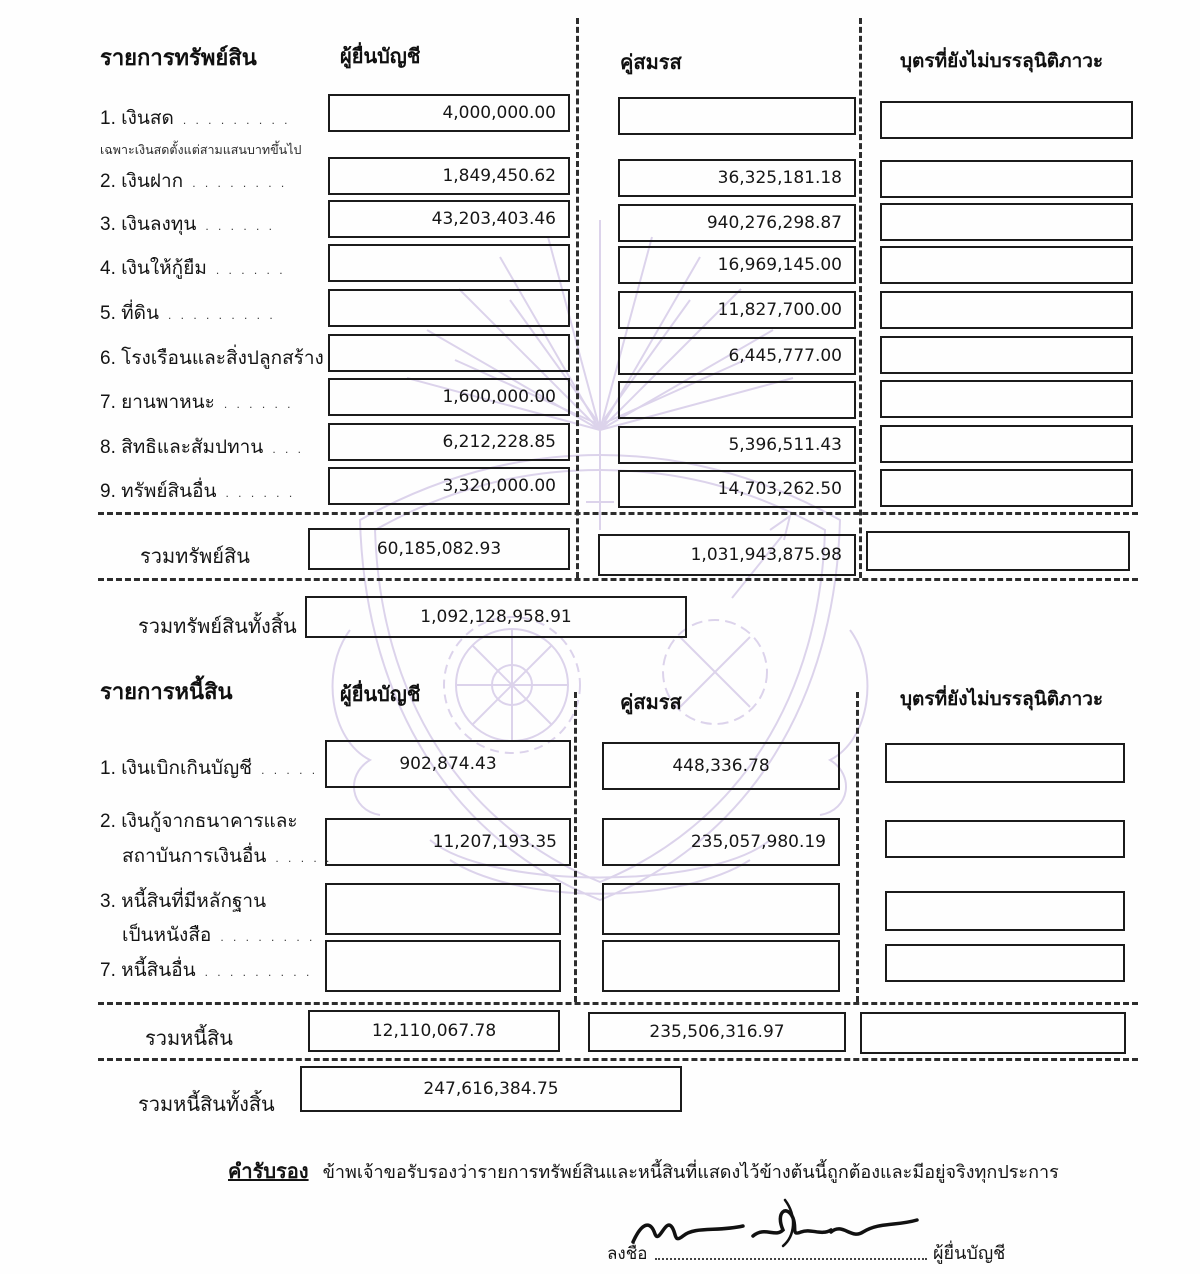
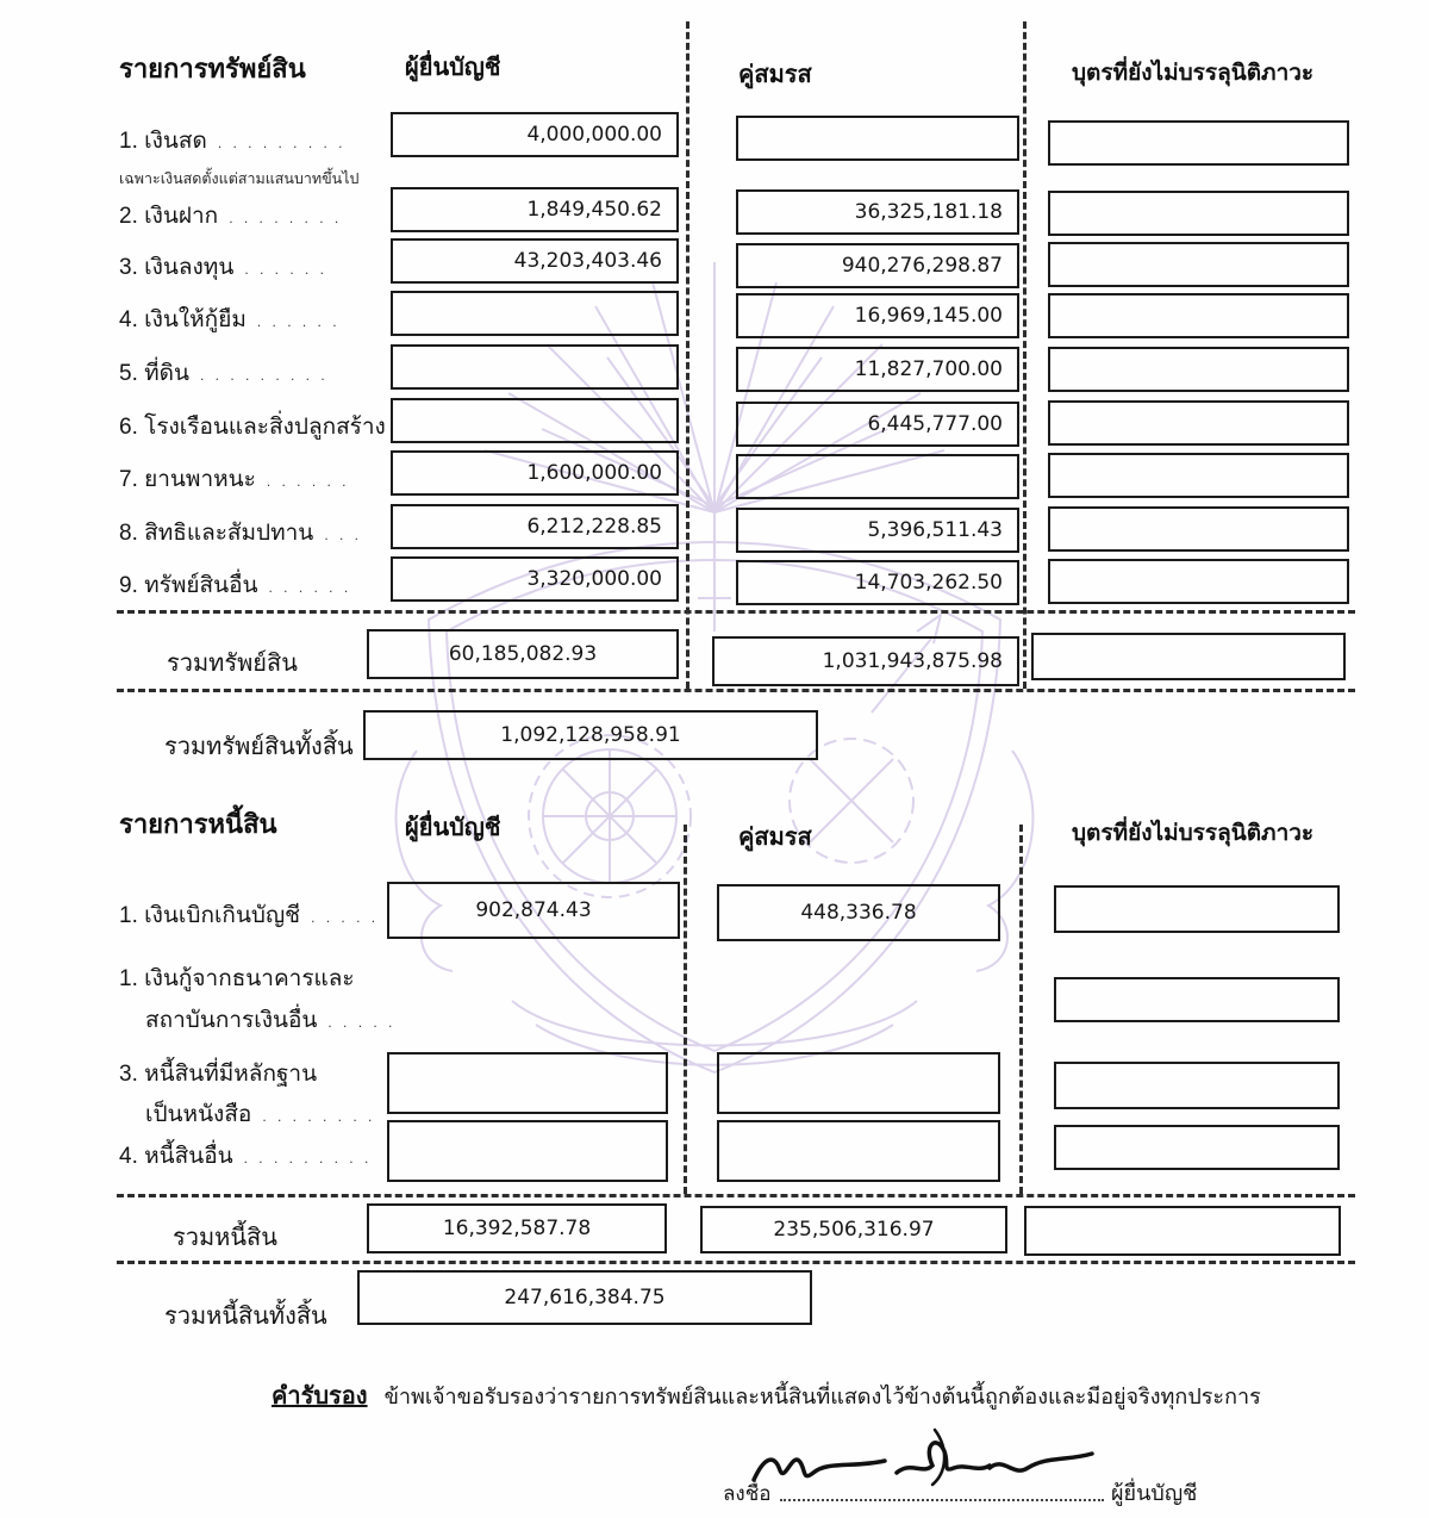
  รายการทรัพย์สิน
  ผู้ยื่นบัญชี
  คู่สมรส
  บุตรที่ยังไม่บรรลุนิติภาวะ
  1. เงินสด . . . . . . . . .
  เฉพาะเงินสดตั้งแต่สามแสนบาทขึ้นไป
  4,000,000.00
  2. เงินฝาก . . . . . . . .
  1,849,450.62
  36,325,181.18
  3. เงินลงทุน . . . . . .
  43,203,403.46
  940,276,298.87
  4. เงินให้กู้ยืม . . . . . .
  16,969,145.00
  5. ที่ดิน . . . . . . . . .
  11,827,700.00
  6. โรงเรือนและสิ่งปลูกสร้าง
  6,445,777.00
  7. ยานพาหนะ . . . . . .
  1,600,000.00
  8. สิทธิและสัมปทาน . . .
  6,212,228.85
  5,396,511.43
  9. ทรัพย์สินอื่น . . . . . .
  3,320,000.00
  14,703,262.50
  รวมทรัพย์สิน
  60,185,082.93
  1,031,943,875.98
  รวมทรัพย์สินทั้งสิ้น
  1,092,128,958.91
  รายการหนี้สิน
  ผู้ยื่นบัญชี
  คู่สมรส
  บุตรที่ยังไม่บรรลุนิติภาวะ
  1. เงินเบิกเกินบัญชี . . . . .
  902,874.43
  448,336.78
- 2. เงินกู้จากธนาคารและ
+ 1. เงินกู้จากธนาคารและ
  สถาบันการเงินอื่น . . . . .
- 11,207,193.35
- 235,057,980.19
  3. หนี้สินที่มีหลักฐาน
  เป็นหนังสือ . . . . . . . .
- 7. หนี้สินอื่น . . . . . . . . .
+ 4. หนี้สินอื่น . . . . . . . . .
  รวมหนี้สิน
- 12,110,067.78
+ 16,392,587.78
  235,506,316.97
  รวมหนี้สินทั้งสิ้น
  247,616,384.75
  คำรับรอง ข้าพเจ้าขอรับรองว่ารายการทรัพย์สินและหนี้สินที่แสดงไว้ข้างต้นนี้ถูกต้องและมีอยู่จริงทุกประการ
  ลงชื่อ
  ผู้ยื่นบัญชี
